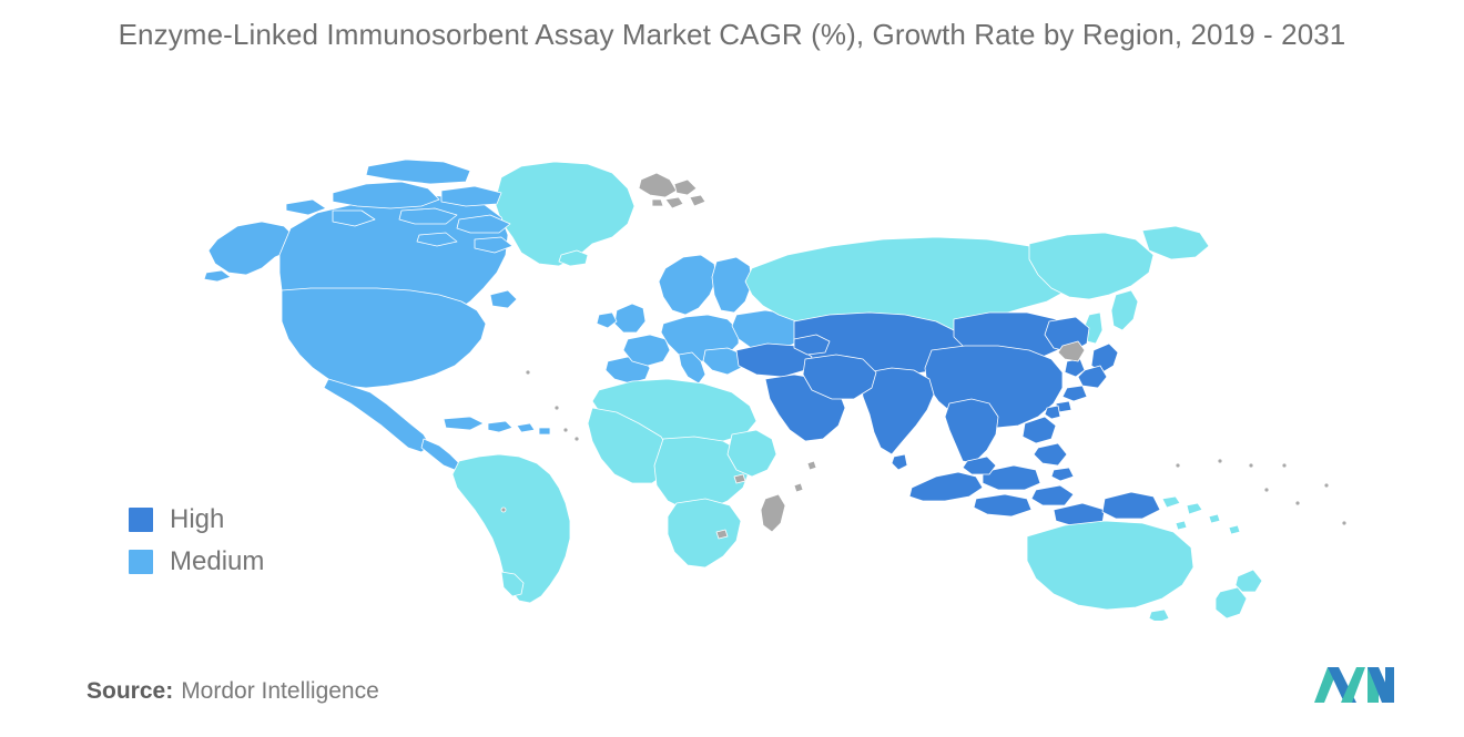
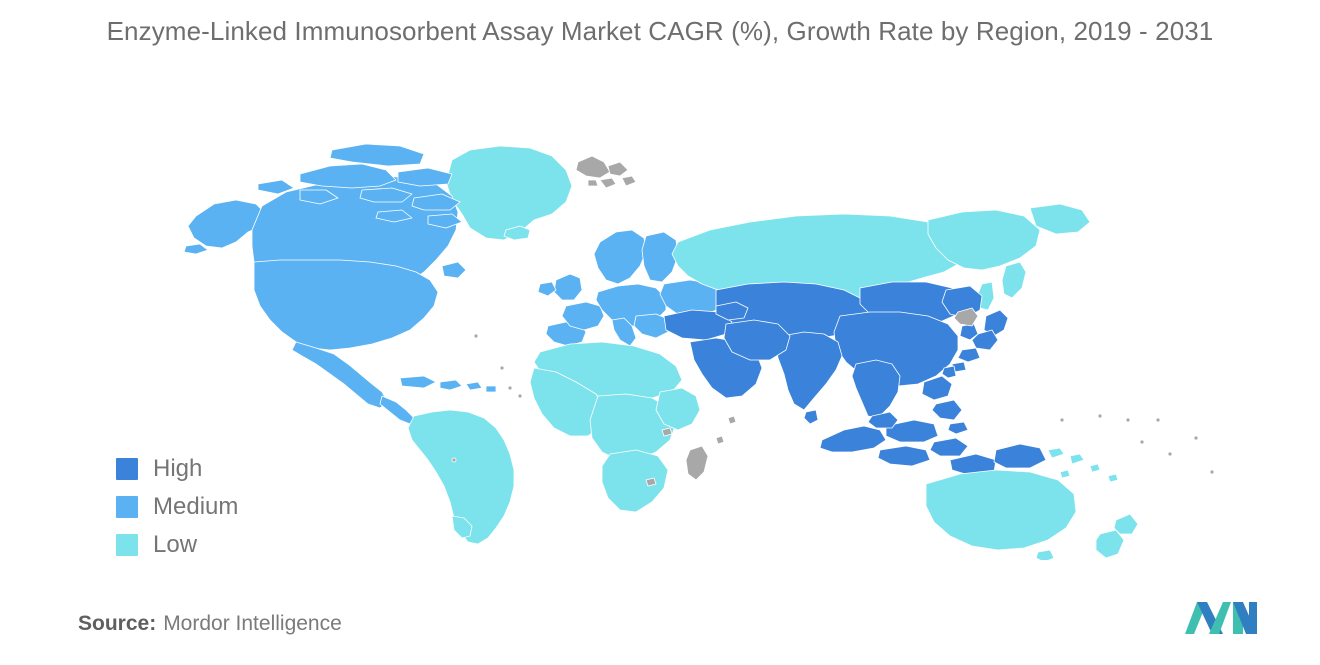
  Enzyme-Linked Immunosorbent Assay Market CAGR (%), Growth Rate by Region, 2019 - 2031
  High
  Medium
+ Low
  Source: Mordor Intelligence
